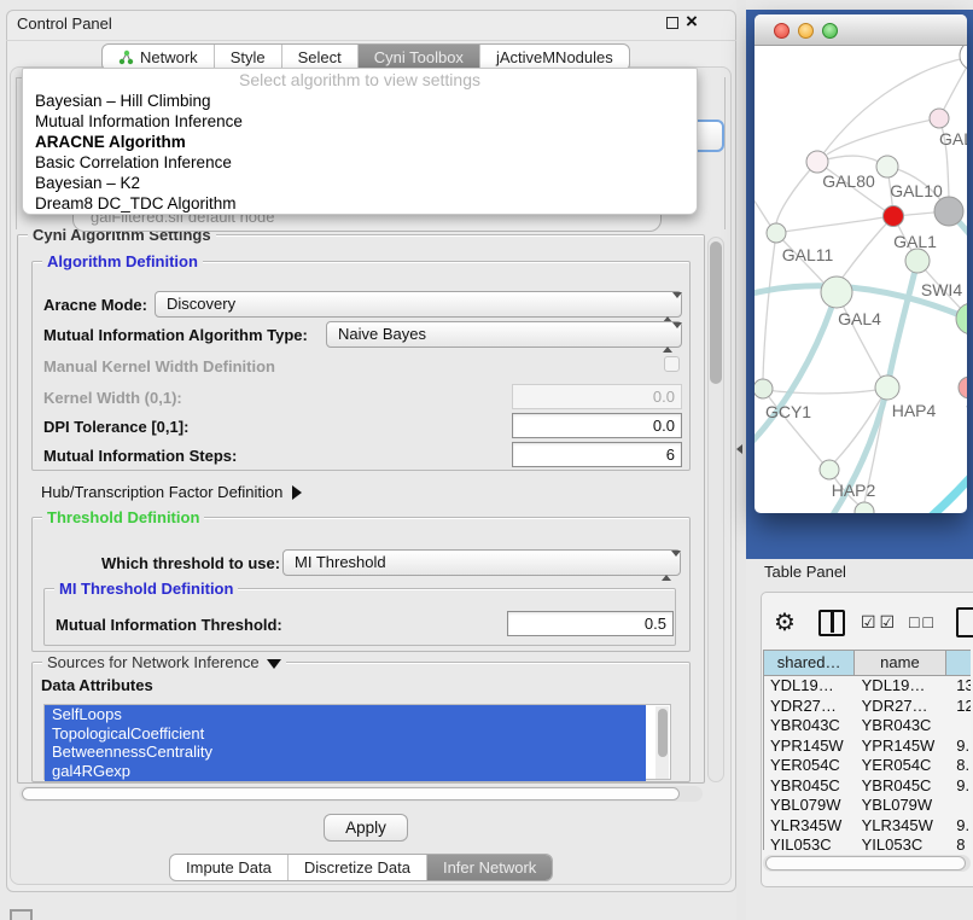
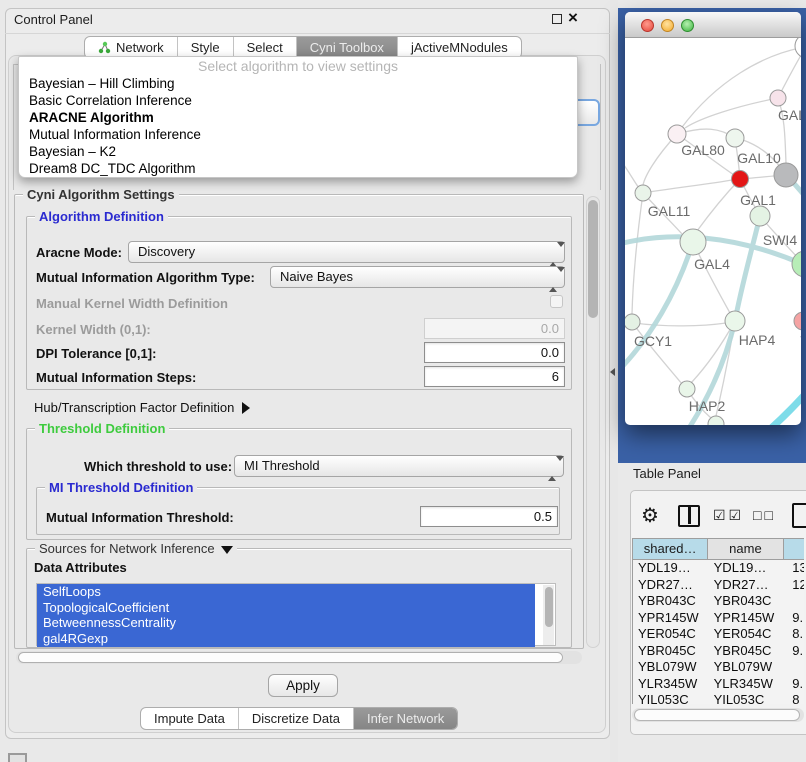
  Control Panel
  ×
  Network
  Style
  Select
  Cyni Toolbox
  jActiveMNodules
- galFiltered.sif default node
  Select algorithm to view settings
  Bayesian – Hill Climbing
- Mutual Information Inference
+ Basic Correlation Inference
  ARACNE Algorithm
- Basic Correlation Inference
+ Mutual Information Inference
  Bayesian – K2
  Dream8 DC_TDC Algorithm
  Cyni Algorithm Settings
  Algorithm Definition
  Aracne Mode:
  Discovery
  Mutual Information Algorithm Type:
  Naive Bayes
  Manual Kernel Width Definition
  Kernel Width (0,1):
  0.0
  DPI Tolerance [0,1]:
  0.0
  Mutual Information Steps:
  6
  Hub/Transcription Factor Definition
  Threshold Definition
  Which threshold to use:
  MI Threshold
  MI Threshold Definition
  Mutual Information Threshold:
  0.5
  Sources for Network Inference
  Data Attributes
  SelfLoops
  TopologicalCoefficient
  BetweennessCentrality
  gal4RGexp
  Apply
  Impute Data
  Discretize Data
  Infer Network
  GAL80
  GAL10
  GAL1
  GAL11
  SWI4
  GAL4
  GCY1
  HAP4
  HAP2
  Table Panel
  ⚙
  ☑☑
  □□
  shared…
  name
  YDL19…
  YDL19…
  13
  YDR27…
  YDR27…
  12
  YBR043C
  YBR043C
  YPR145W
  YPR145W
  9.
  YER054C
  YER054C
  8.
  YBR045C
  YBR045C
  9.
  YBL079W
  YBL079W
  YLR345W
  YLR345W
  9.
  YIL053C
  YIL053C
  8
